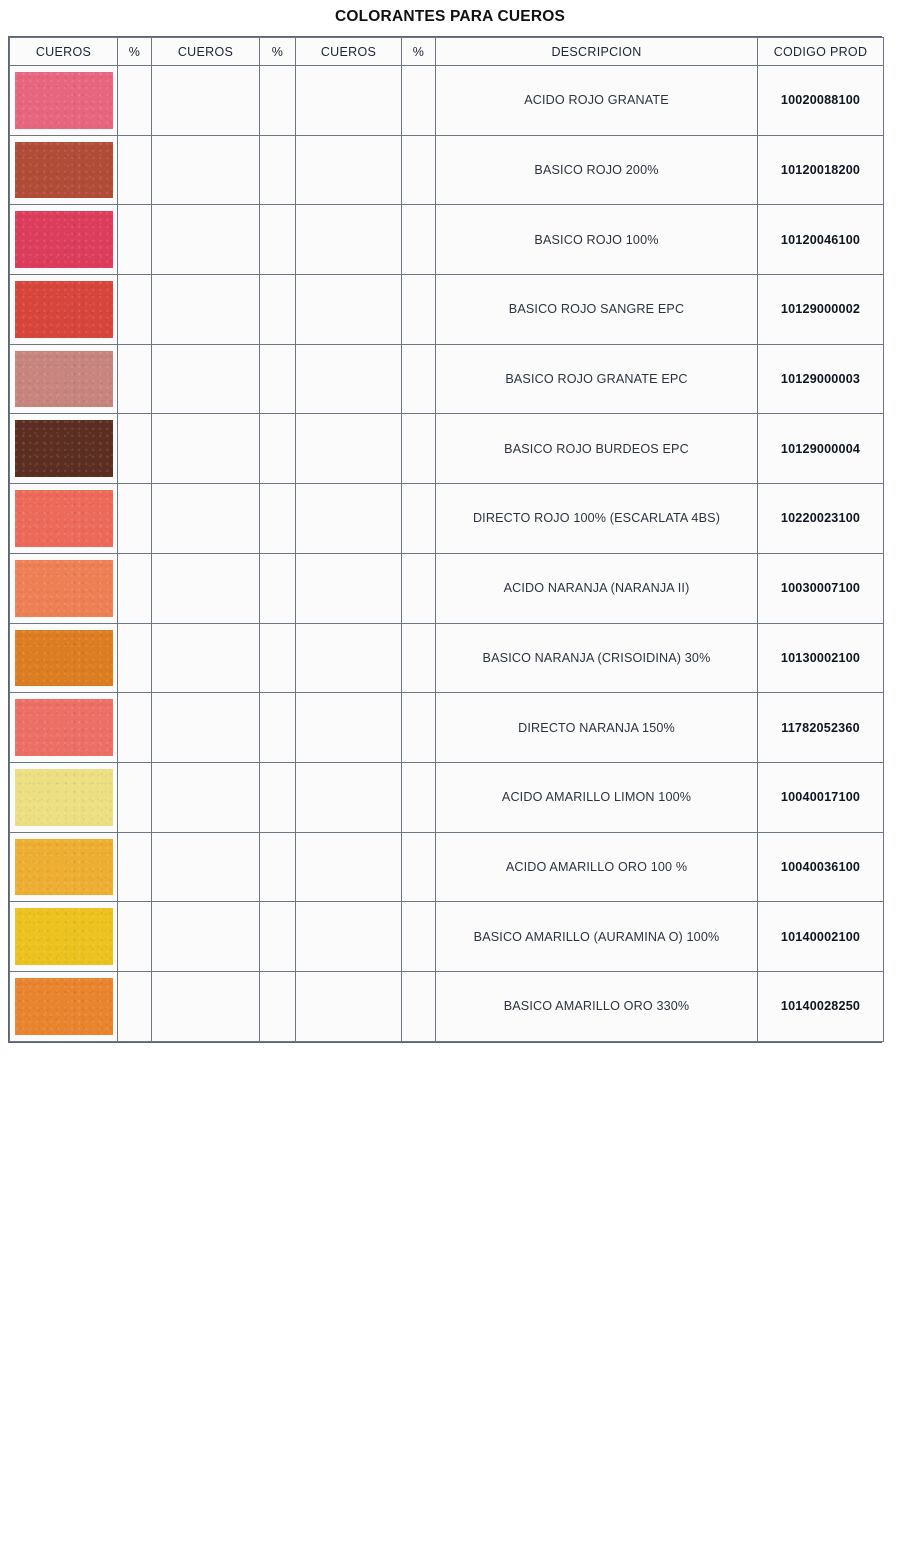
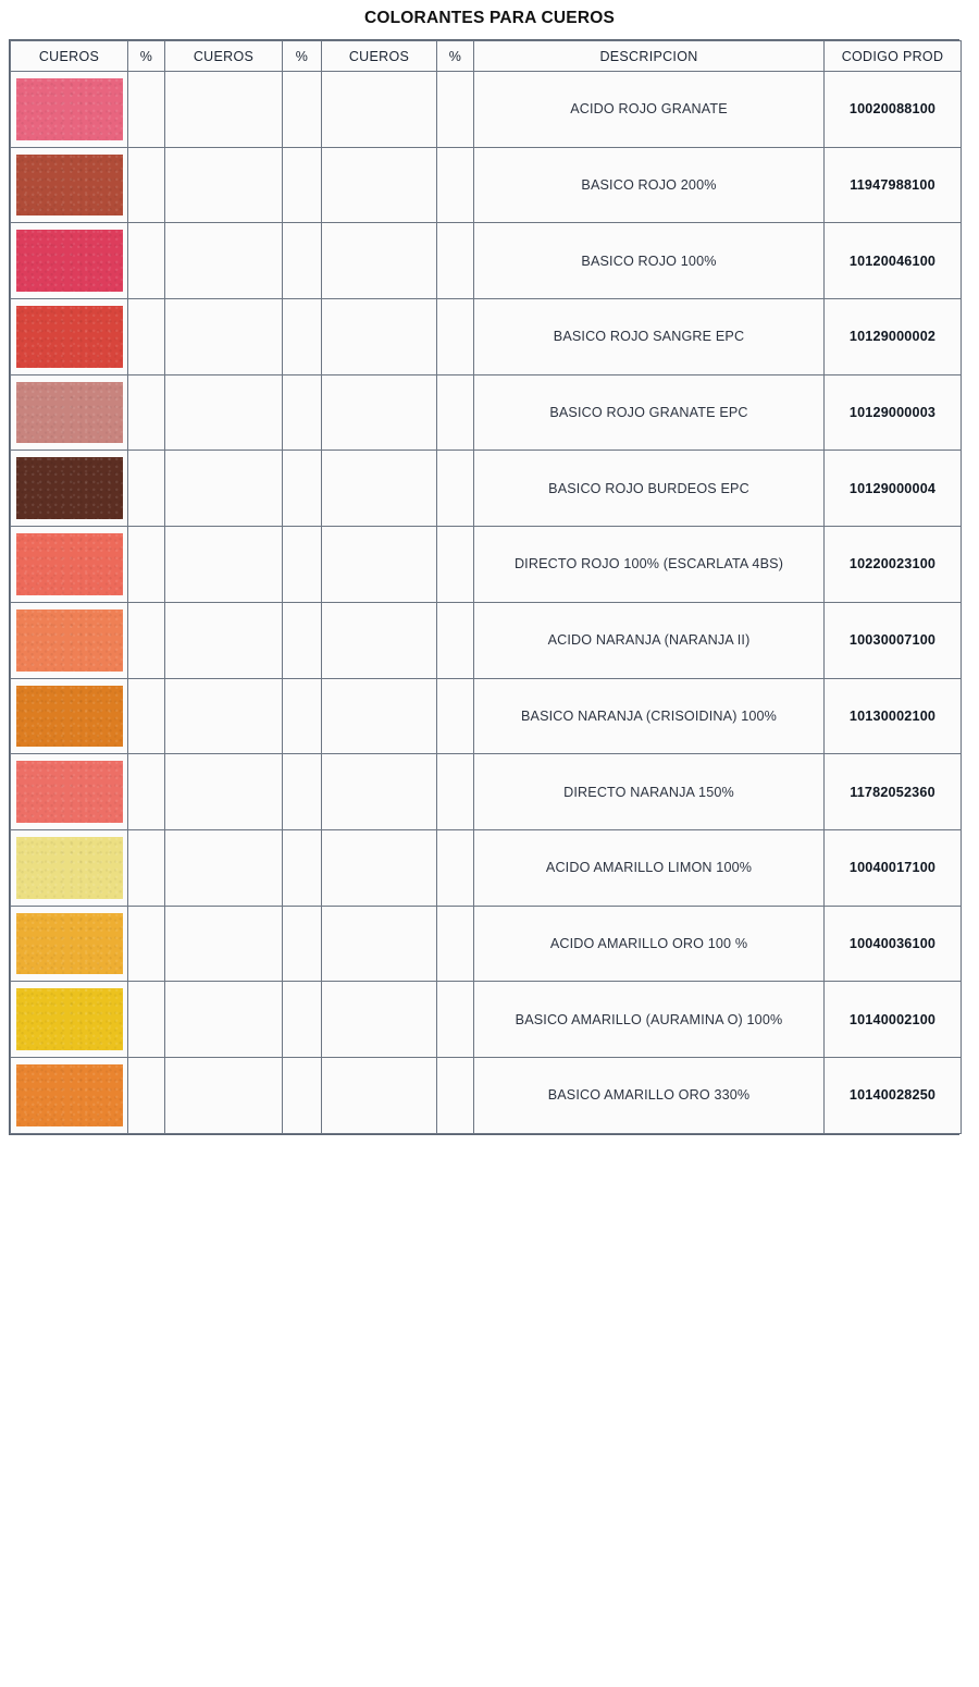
  COLORANTES PARA CUEROS
  CUEROS	%	CUEROS	%	CUEROS	%	DESCRIPCION	CODIGO PROD
  						ACIDO ROJO GRANATE	10020088100
- 						BASICO ROJO 200%	10120018200
+ 						BASICO ROJO 200%	11947988100
  						BASICO ROJO 100%	10120046100
  						BASICO ROJO SANGRE EPC	10129000002
  						BASICO ROJO GRANATE EPC	10129000003
  						BASICO ROJO BURDEOS EPC	10129000004
  						DIRECTO ROJO 100% (ESCARLATA 4BS)	10220023100
  						ACIDO NARANJA (NARANJA II)	10030007100
- 						BASICO NARANJA (CRISOIDINA) 30%	10130002100
+ 						BASICO NARANJA (CRISOIDINA) 100%	10130002100
  						DIRECTO NARANJA 150%	11782052360
  						ACIDO AMARILLO LIMON 100%	10040017100
  						ACIDO AMARILLO ORO 100 %	10040036100
  						BASICO AMARILLO (AURAMINA O) 100%	10140002100
  						BASICO AMARILLO ORO 330%	10140028250
